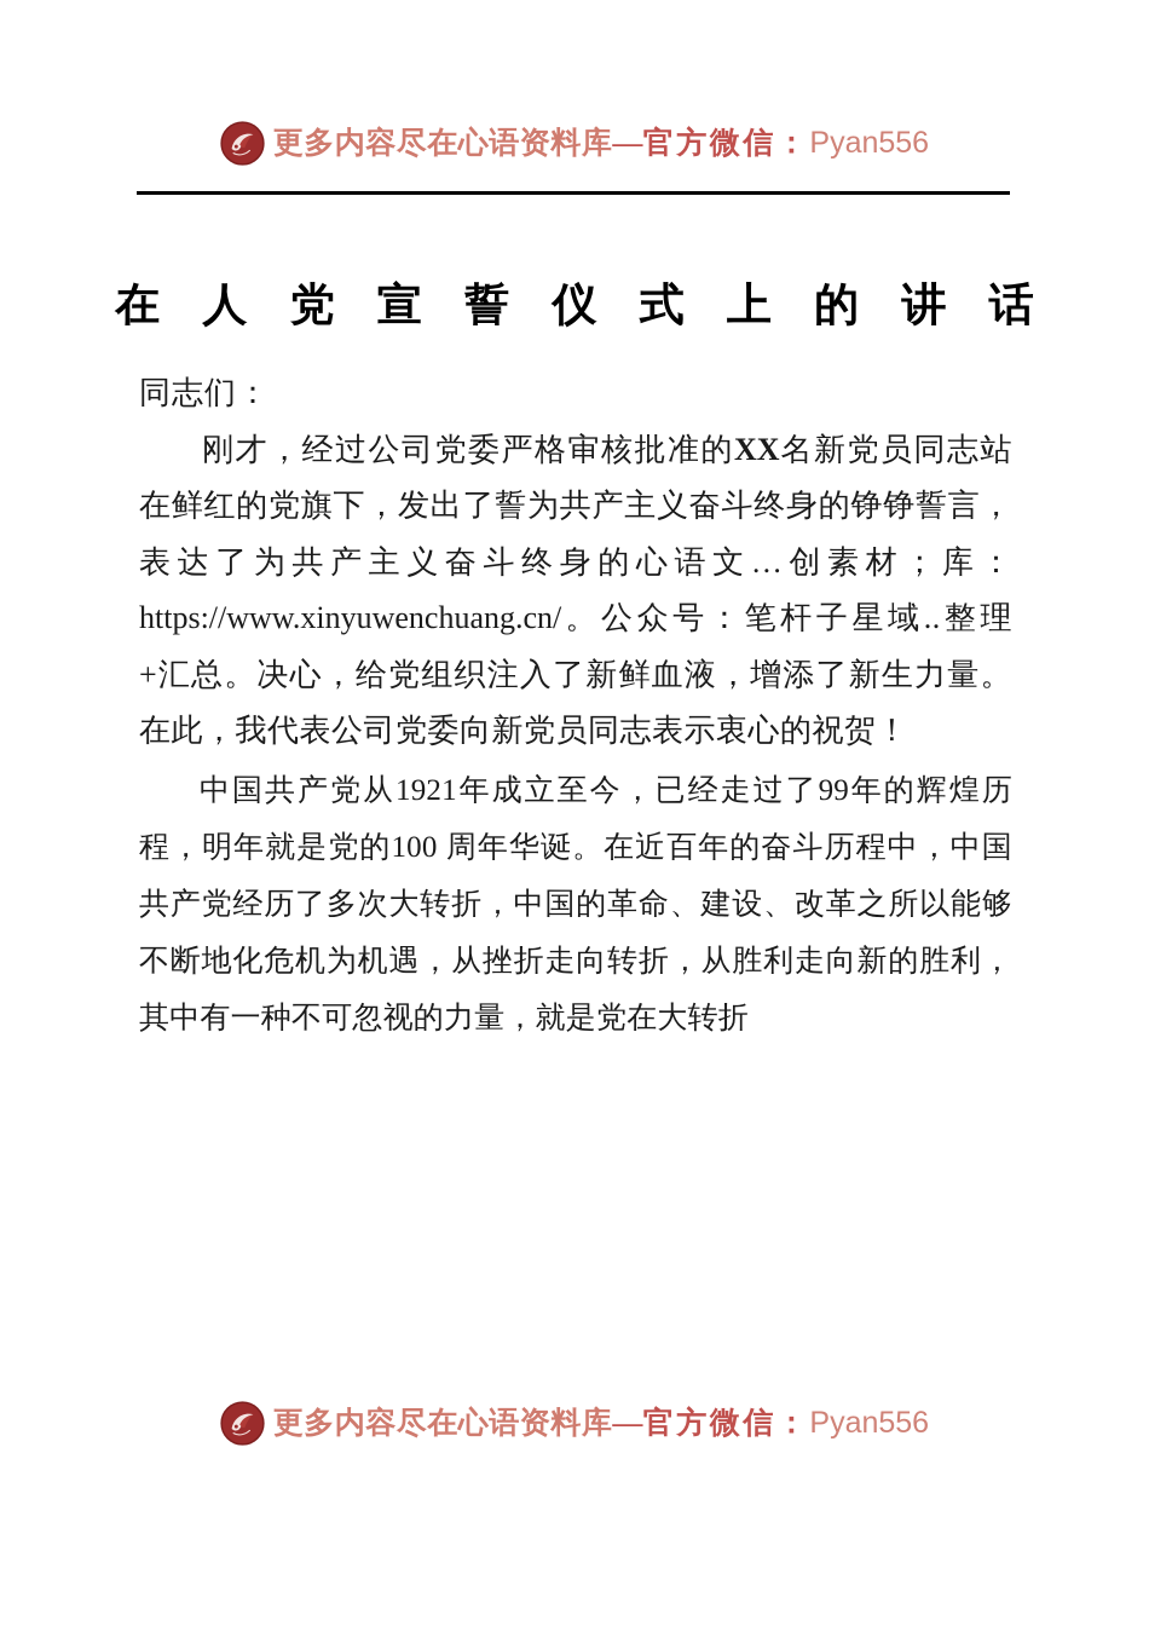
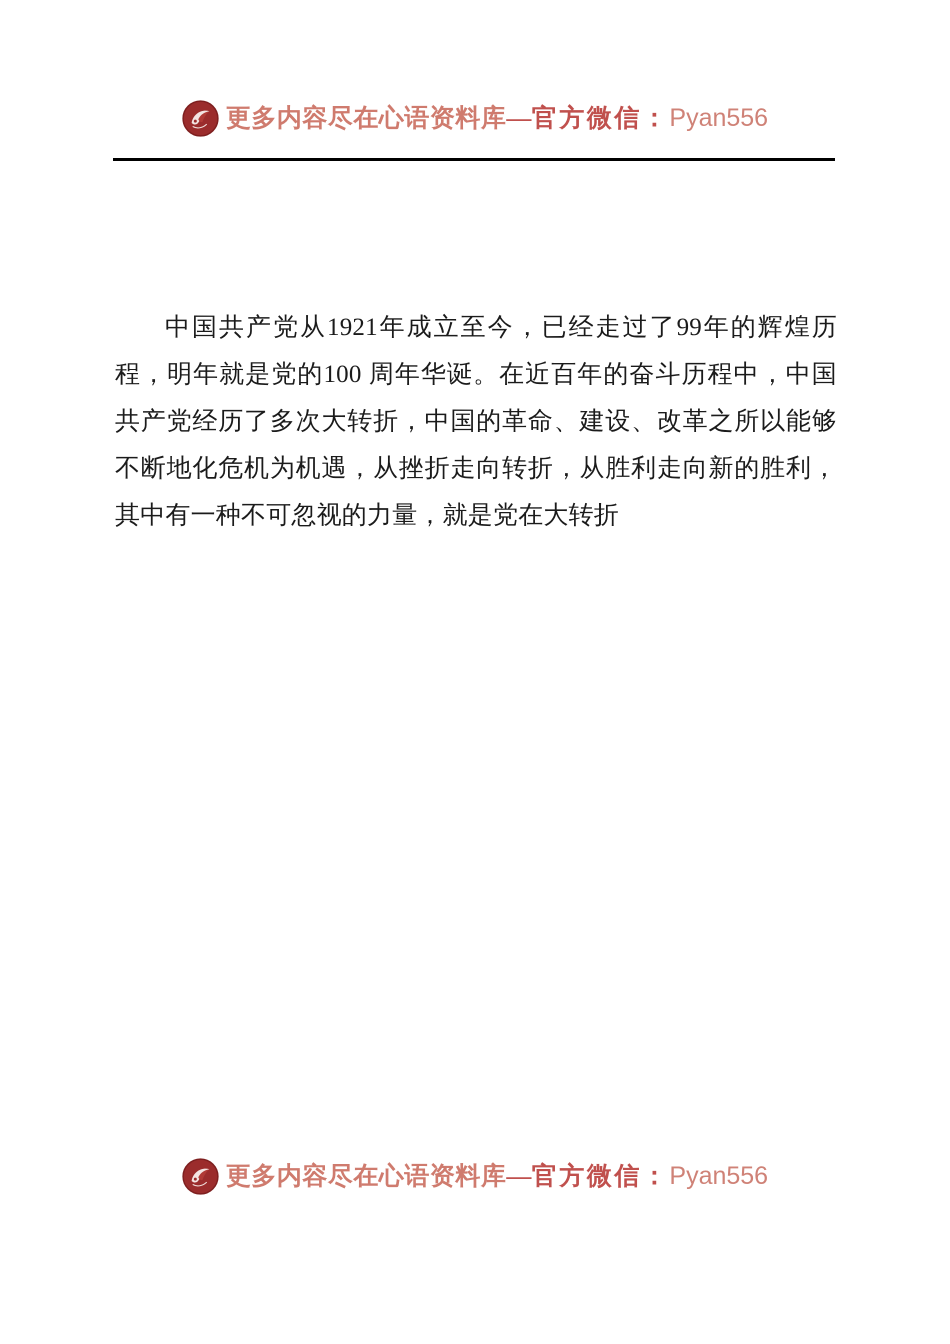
  更多内容尽在心语资料库—官方微信：Pyan556
- 在 人 党 宣 誓 仪 式 上 的 讲 话
- 同志们：
- 刚才，经过公司党委严格审核批准的XX名新党员同志站在鲜红的党旗下，发出了誓为共产主义奋斗终身的铮铮誓言，表达了为共产主义奋斗终身的心语文…创素材；库：https://www.xinyuwenchuang.cn/。公众号：笔杆子星域..整理+汇总。决心，给党组织注入了新鲜血液，增添了新生力量。在此，我代表公司党委向新党员同志表示衷心的祝贺！
  中国共产党从1921年成立至今，已经走过了99年的辉煌历程，明年就是党的100 周年华诞。在近百年的奋斗历程中，中国共产党经历了多次大转折，中国的革命、建设、改革之所以能够不断地化危机为机遇，从挫折走向转折，从胜利走向新的胜利，其中有一种不可忽视的力量，就是党在大转折
  更多内容尽在心语资料库—官方微信：Pyan556
